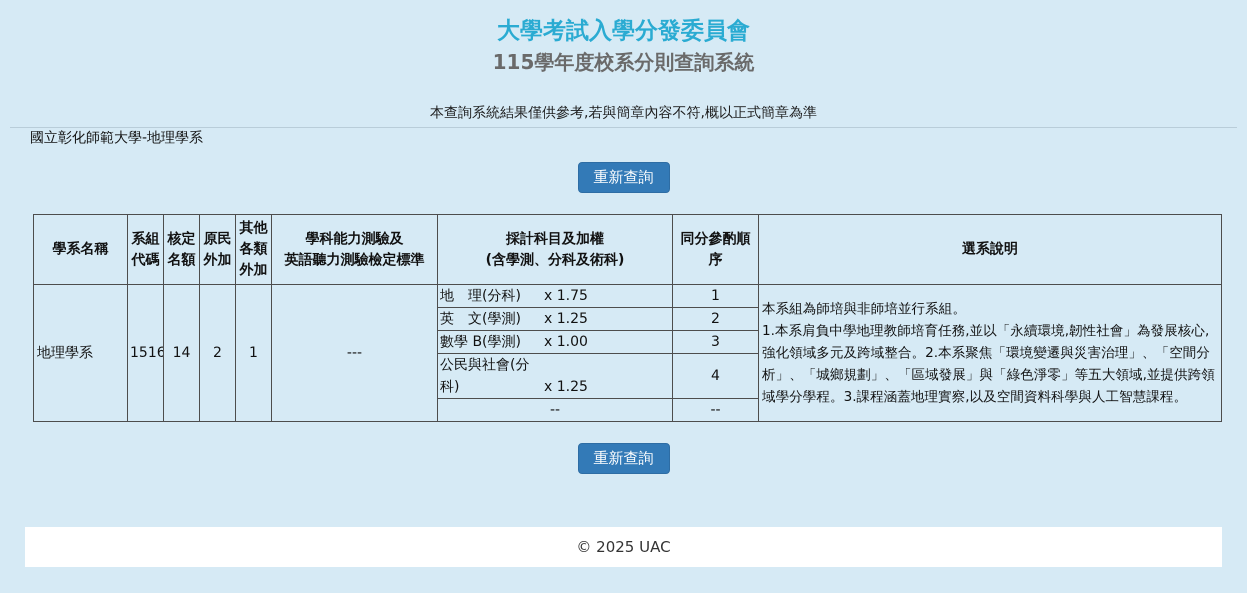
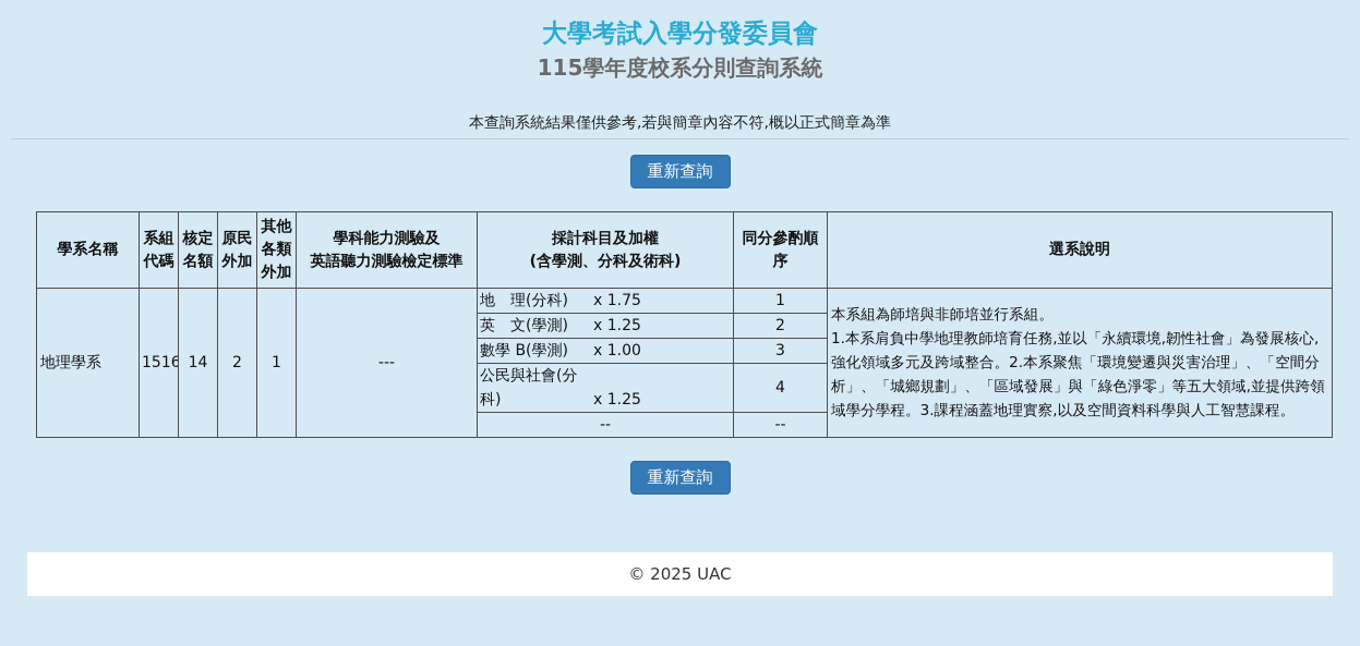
  大學考試入學分發委員會
  115學年度校系分則查詢系統
  本查詢系統結果僅供參考,若與簡章內容不符,概以正式簡章為準
- 國立彰化師範大學-地理學系
  重新查詢
  學系名稱	系組 代碼	核定 名額	原民 外加	其他 各類 外加	學科能力測驗及 英語聽力測驗檢定標準	採計科目及加權 (含學測、分科及術科)	同分參酌順 序	選系說明
  地理學系	1516	14	2	1	---	地 理(分科) x 1.75	1	本系組為師培與非師培並行系組。 1.本系肩負中學地理教師培育任務,並以「永續環境,韌性社會」為發展核心,強化領域多元及跨域整合。2.本系聚焦「環境變遷與災害治理」、「空間分析」、「城鄉規劃」、「區域發展」與「綠色淨零」等五大領域,並提供跨領域學分學程。3.課程涵蓋地理實察,以及空間資料科學與人工智慧課程。
  英 文(學測) x 1.25	2
  數學 B(學測) x 1.00	3
  公民與社會(分科) x 1.25	4
  --	--
  重新查詢
  © 2025 UAC
